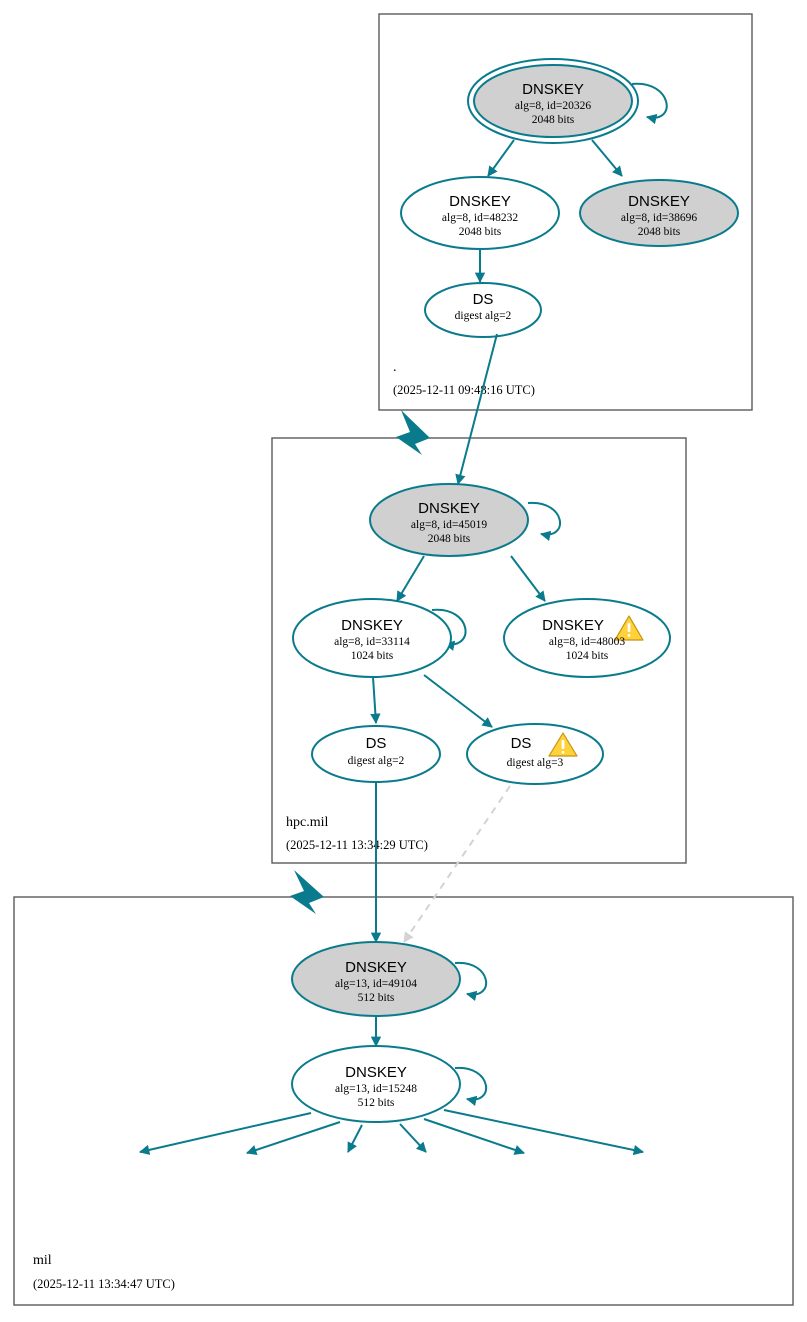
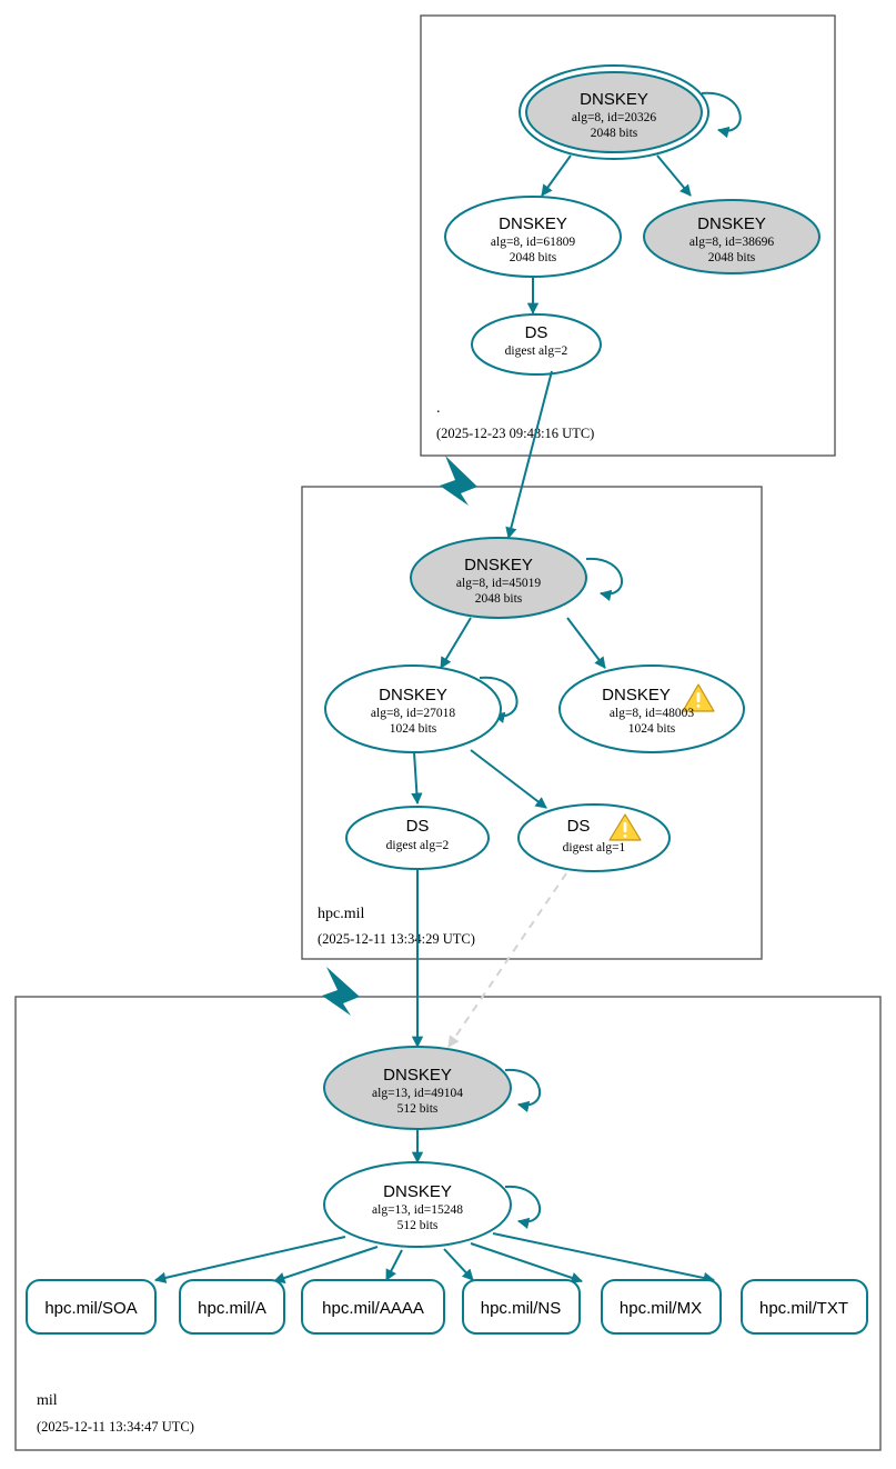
  .
- (2025-12-11 09:48:16 UTC)
+ (2025-12-23 09:48:16 UTC)
  DNSKEY
  alg=8, id=20326
  2048 bits
  DNSKEY
- alg=8, id=48232
+ alg=8, id=61809
  2048 bits
  DNSKEY
  alg=8, id=38696
  2048 bits
  DS
  digest alg=2
  hpc.mil
  (2025-12-11 13:3:29 UTC)
  DNSKEY
  alg=8, id=45019
  2048 bits
  DNSKEY
- alg=8, id=33114
+ alg=8, id=27018
  1024 bits
  DNSKEY
  alg=8, id=48003
  1024 bits
  DS
  digest alg=2
  DS
- digest alg=3
+ digest alg=1
  mil
  (2025-12-11 13:34:47 UTC)
  DNSKEY
  alg=13, id=49104
  512 bits
  DNSKEY
  alg=13, id=15248
  512 bits
+ hpc.mil/SOA
+ hpc.mil/A
+ hpc.mil/AAAA
+ hpc.mil/NS
+ hpc.mil/MX
+ hpc.mil/TXT
